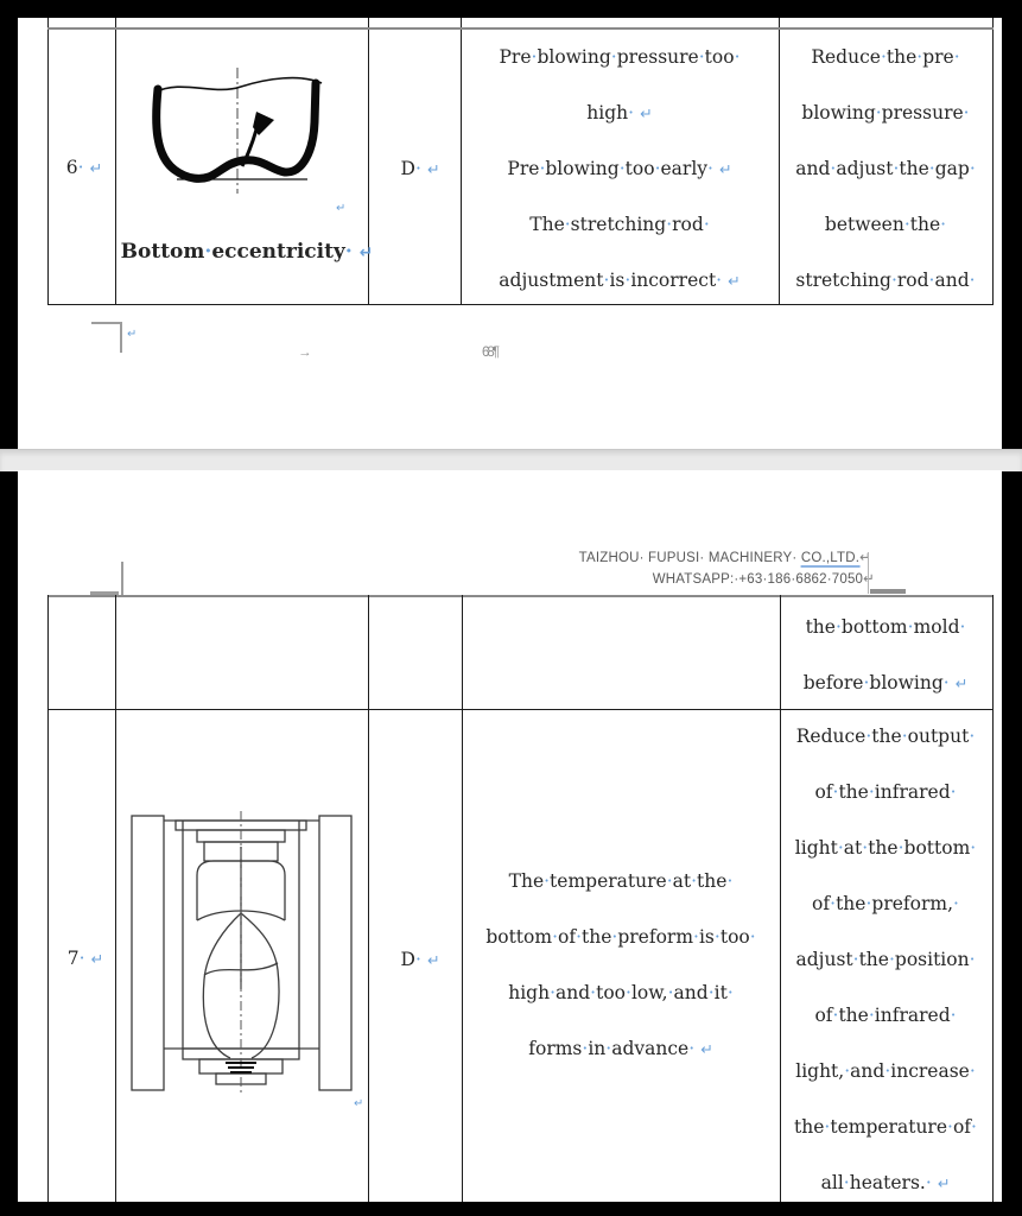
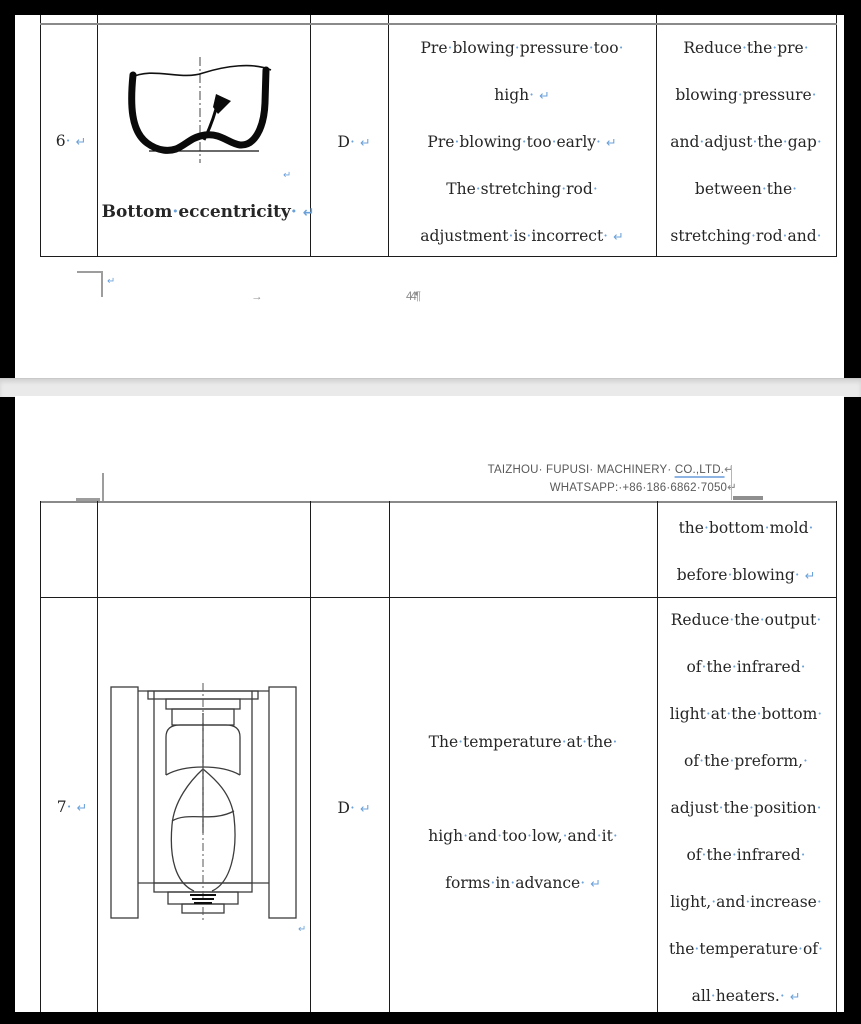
  6· ↵
  ↵
  Bottom·eccentricity· ↵
  D· ↵
  Pre·blowing·pressure·too·
  high· ↵
  Pre·blowing·too·early· ↵
  The·stretching·rod·
  adjustment·is·incorrect· ↵
  Reduce·the·pre·
  blowing·pressure·
  and·adjust·the·gap·
  between·the·
  stretching·rod·and·
  ↵
  →
- 68¶
+ 44¶
  TAIZHOU· FUPUSI· MACHINERY· CO.,LTD.↵
- WHATSAPP:·+63·186·6862·7050↵
+ WHATSAPP:·+86·186·6862·7050↵
  the·bottom·mold·
  before·blowing· ↵
  7· ↵
  ↵
  D· ↵
  The·temperature·at·the·
- bottom·of·the·preform·is·too·
  high·and·too·low,·and·it·
  forms·in·advance· ↵
  Reduce·the·output·
  of·the·infrared·
  light·at·the·bottom·
  of·the·preform,·
  adjust·the·position·
  of·the·infrared·
  light,·and·increase·
  the·temperature·of·
  all·heaters.· ↵
